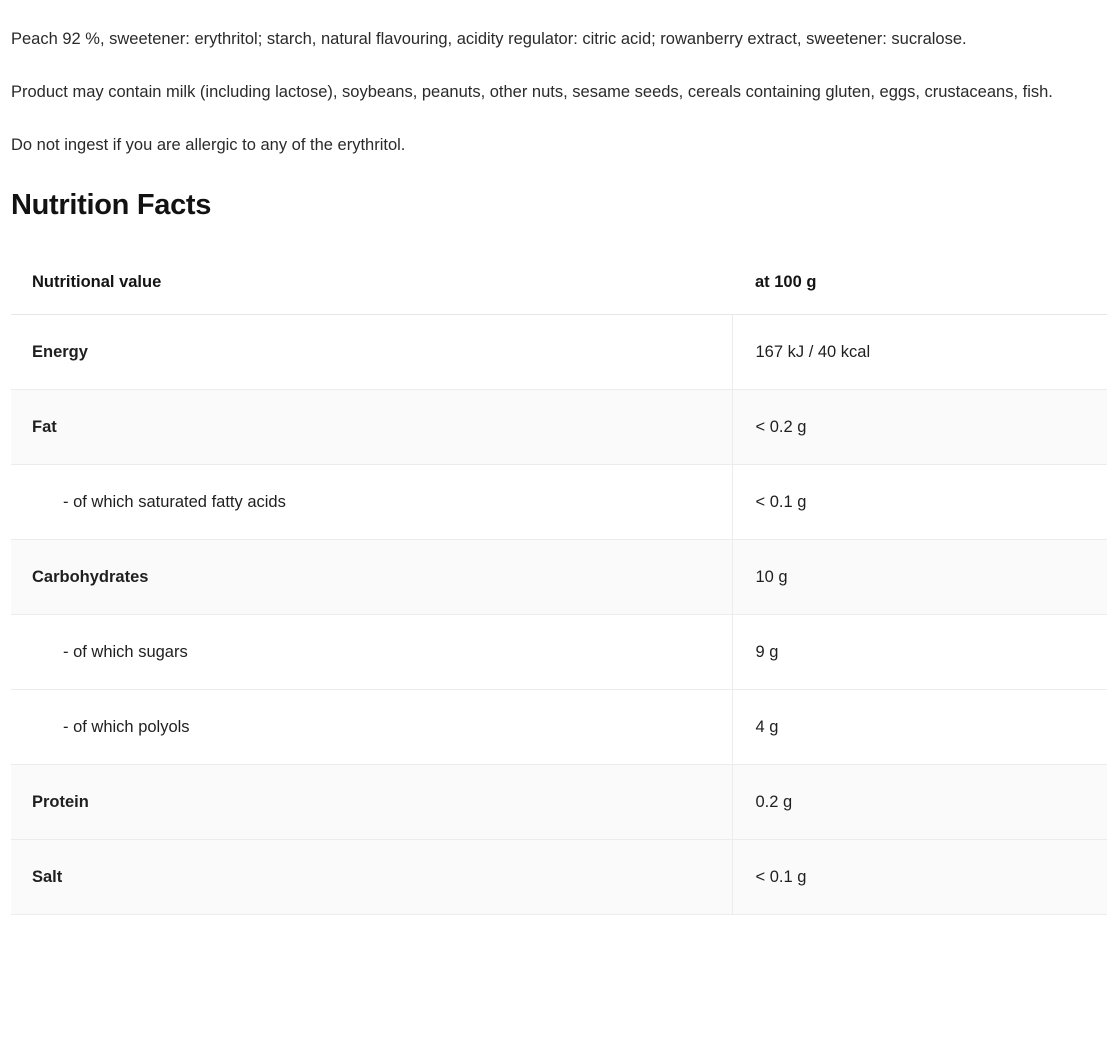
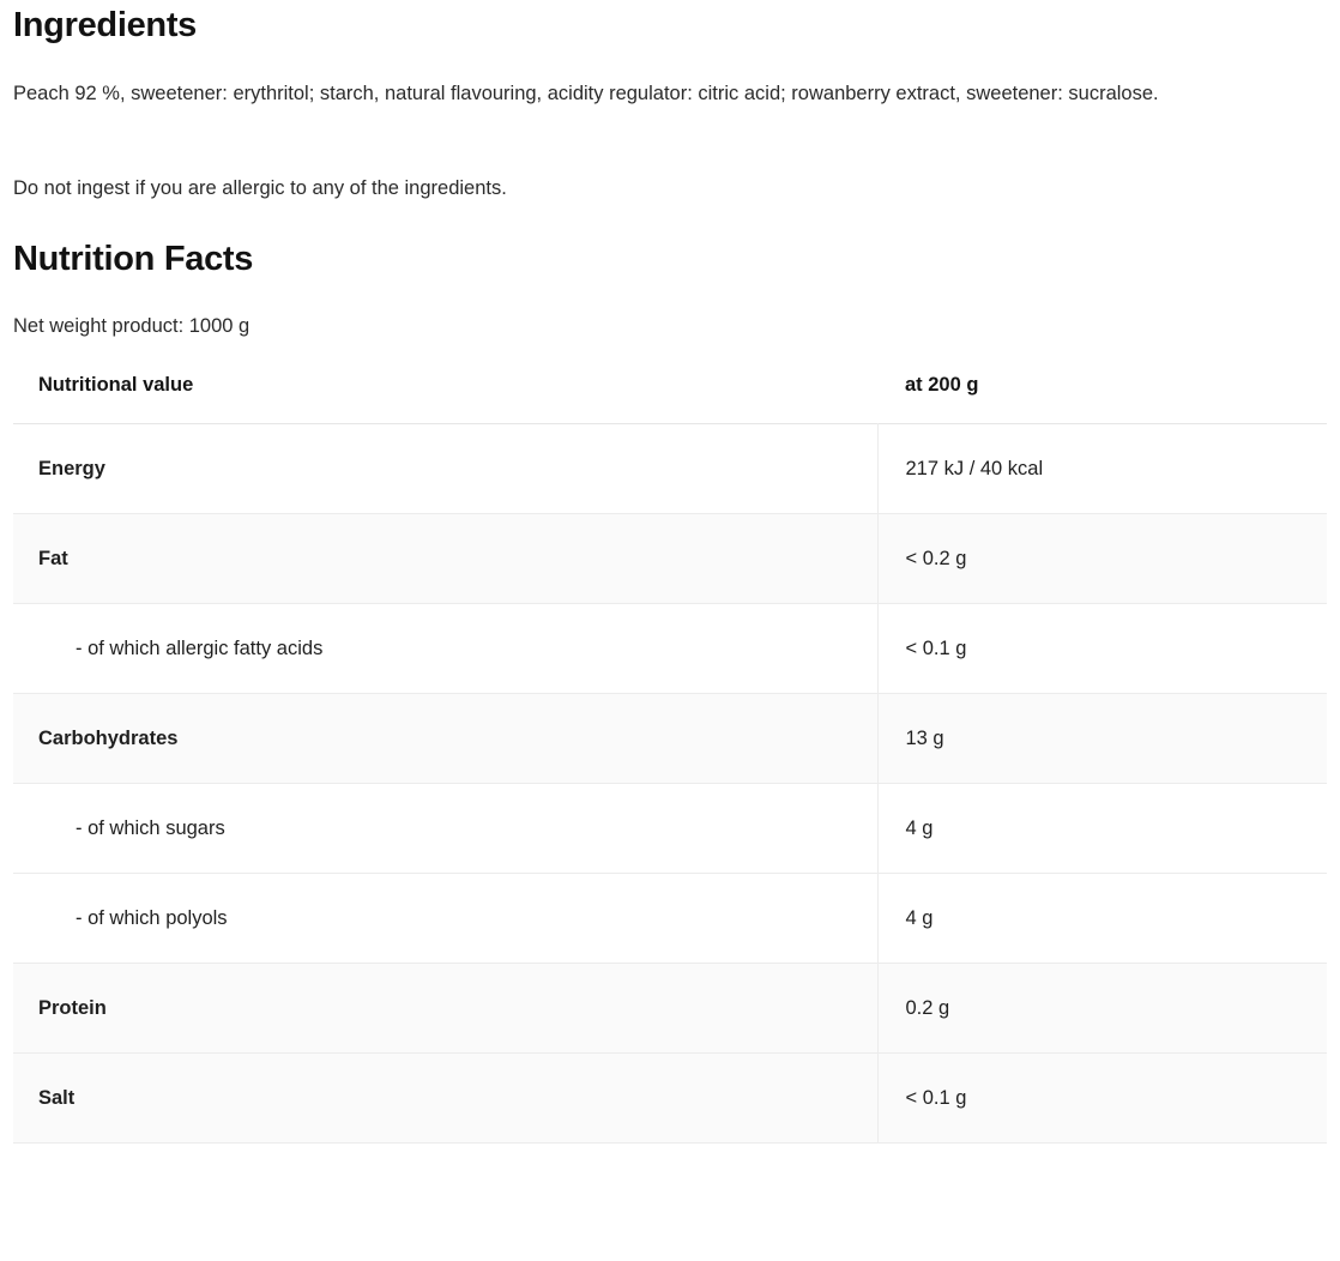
+ Ingredients
  Peach 92 %, sweetener: erythritol; starch, natural flavouring, acidity regulator: citric acid; rowanberry extract, sweetener: sucralose.
- Product may contain milk (including lactose), soybeans, peanuts, other nuts, sesame seeds, cereals containing gluten, eggs, crustaceans, fish.
- Do not ingest if you are allergic to any of the erythritol.
+ Do not ingest if you are allergic to any of the ingredients.
  Nutrition Facts
+ Net weight product: 1000 g
- Nutritional value	at 100 g
+ Nutritional value	at 200 g
- Energy	167 kJ / 40 kcal
+ Energy	217 kJ / 40 kcal
  Fat	< 0.2 g
- - of which saturated fatty acids	< 0.1 g
+ - of which allergic fatty acids	< 0.1 g
- Carbohydrates	10 g
+ Carbohydrates	13 g
- - of which sugars	9 g
+ - of which sugars	4 g
  - of which polyols	4 g
  Protein	0.2 g
  Salt	< 0.1 g
